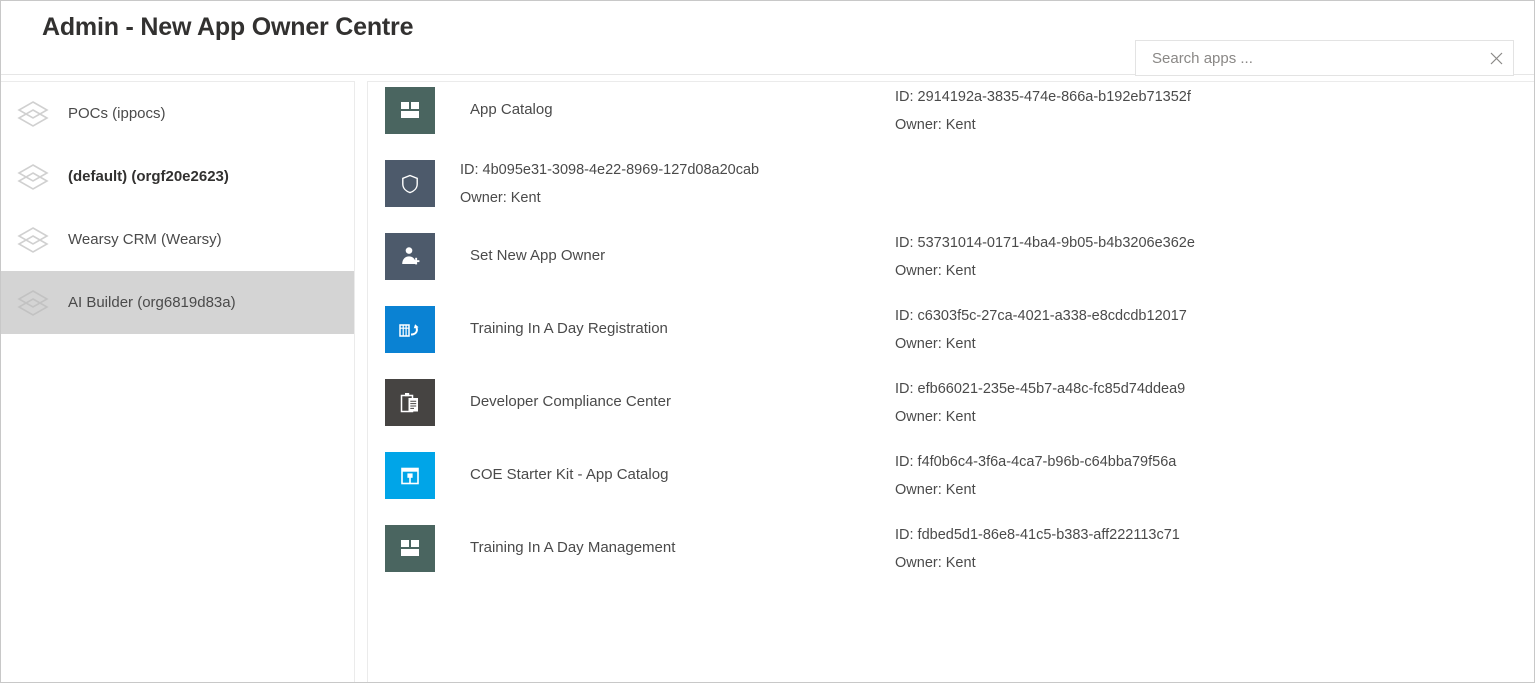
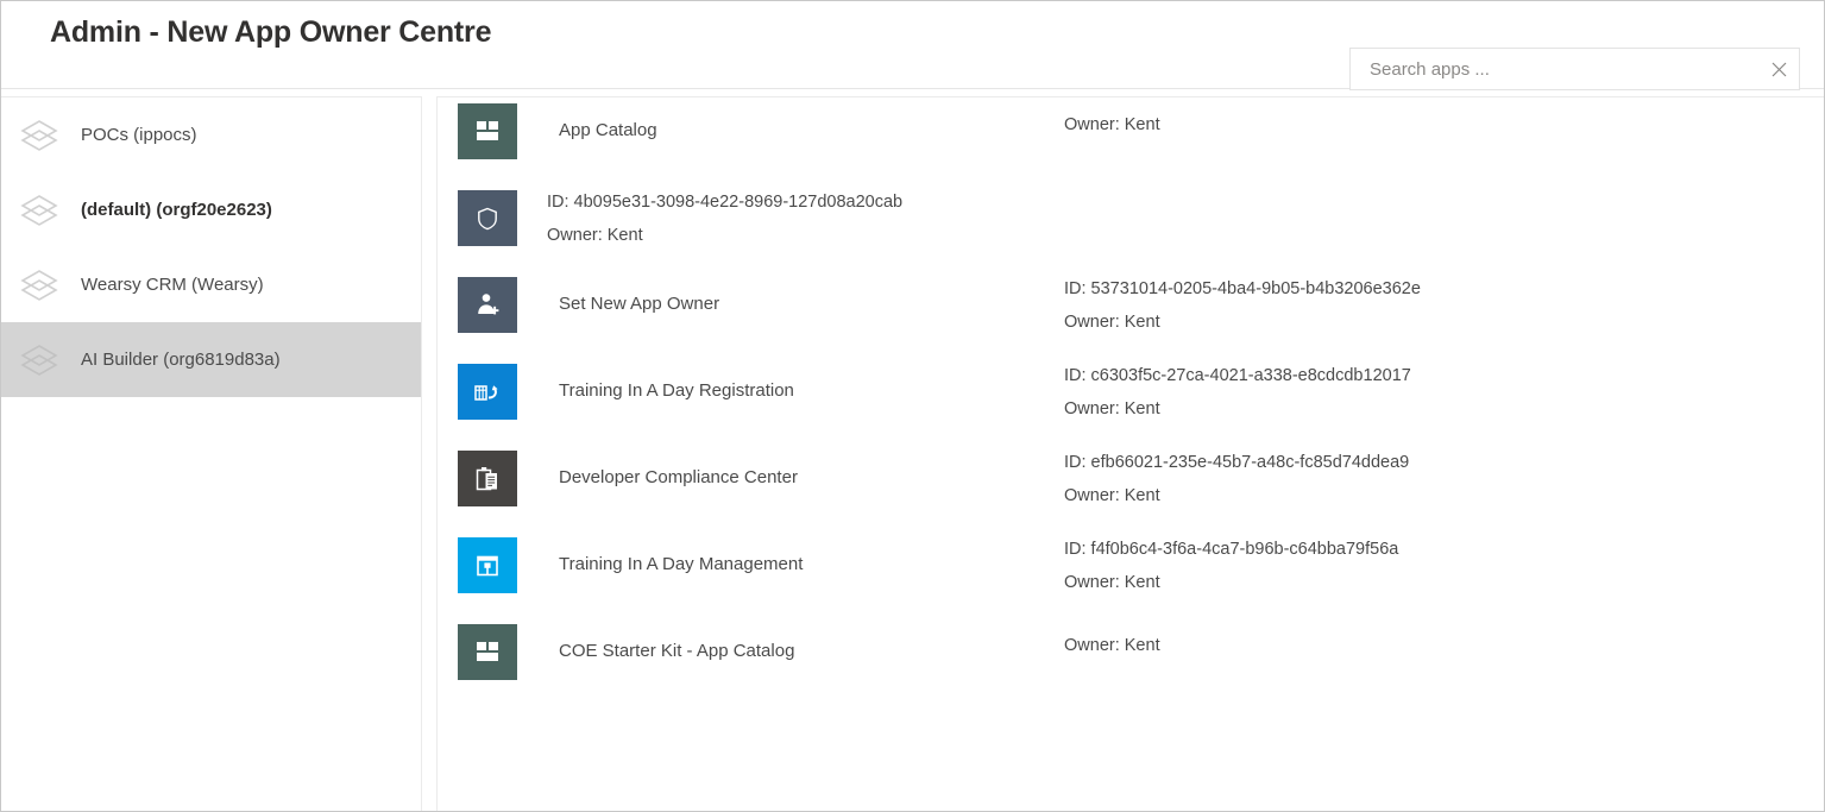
  Admin - New App Owner Centre
  Search apps ...
  POCs (ippocs)
  (default) (orgf20e2623)
  Wearsy CRM (Wearsy)
  AI Builder (org6819d83a)
  App Catalog
- ID: 2914192a-3835-474e-866a-b192eb71352f
  Owner: Kent
  ID: 4b095e31-3098-4e22-8969-127d08a20cab
  Owner: Kent
  Set New App Owner
- ID: 53731014-0171-4ba4-9b05-b4b3206e362e
+ ID: 53731014-0205-4ba4-9b05-b4b3206e362e
  Owner: Kent
  Training In A Day Registration
  ID: c6303f5c-27ca-4021-a338-e8cdcdb12017
  Owner: Kent
  Developer Compliance Center
  ID: efb66021-235e-45b7-a48c-fc85d74ddea9
  Owner: Kent
- COE Starter Kit - App Catalog
+ Training In A Day Management
  ID: f4f0b6c4-3f6a-4ca7-b96b-c64bba79f56a
  Owner: Kent
- Training In A Day Management
+ COE Starter Kit - App Catalog
- ID: fdbed5d1-86e8-41c5-b383-aff222113c71
  Owner: Kent
